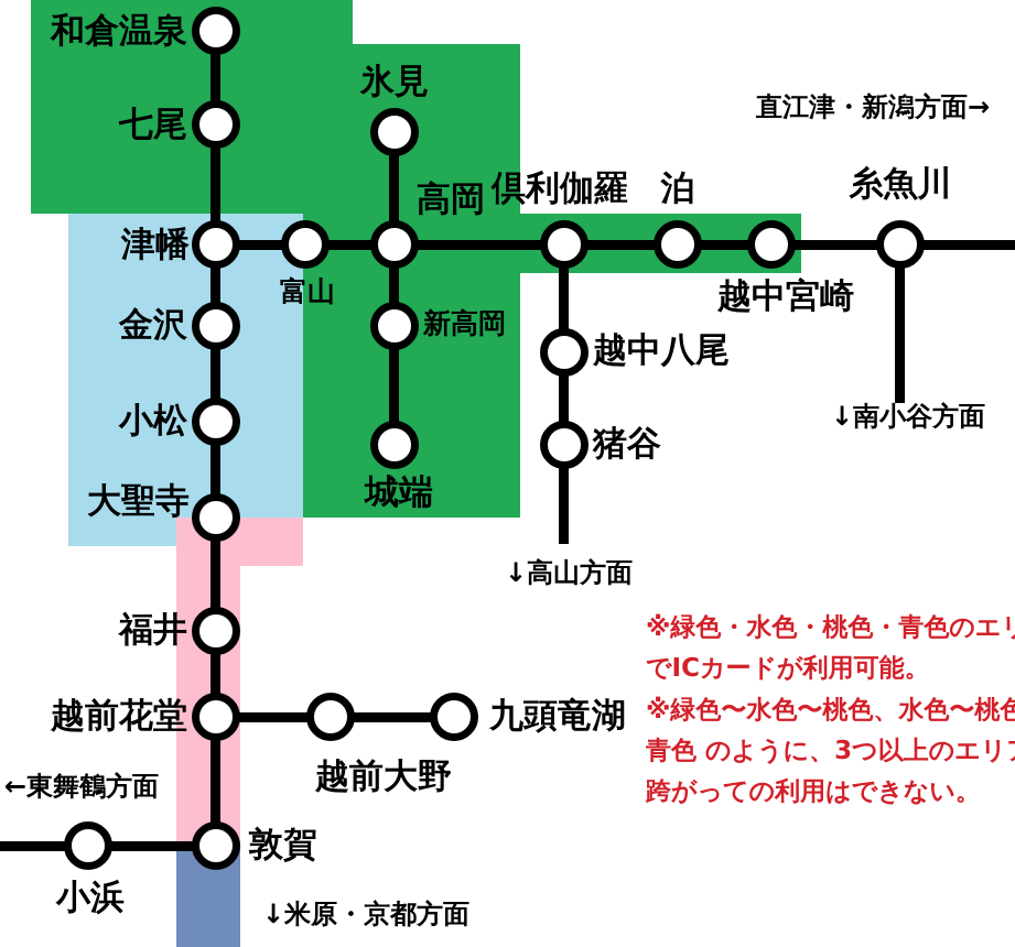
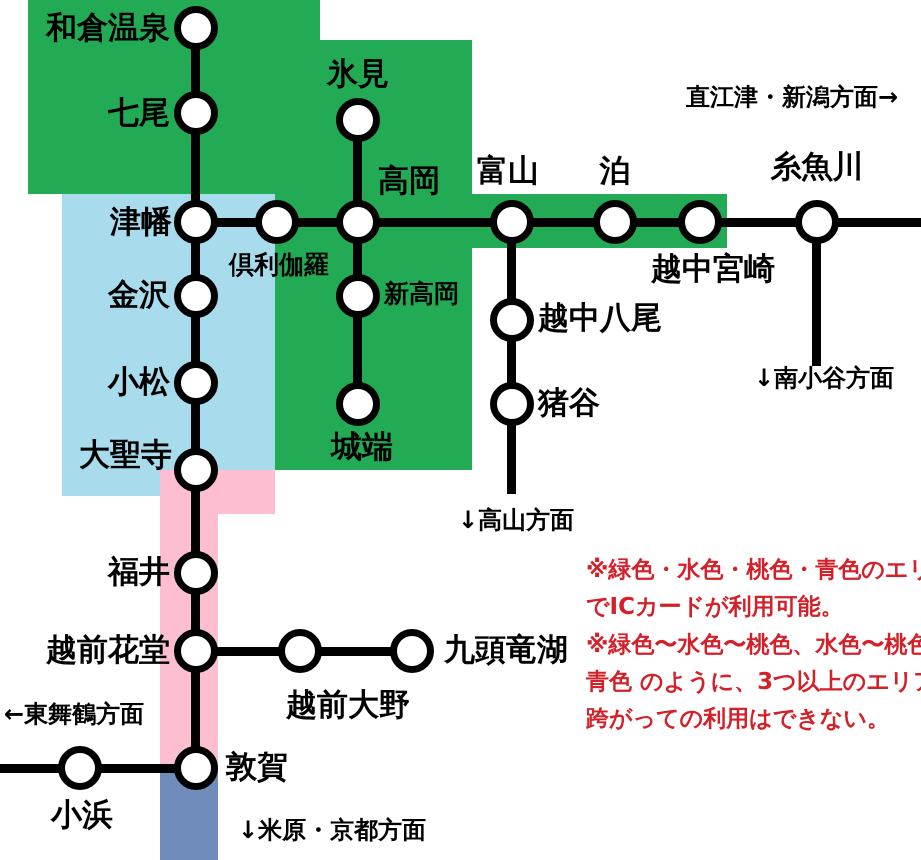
  和倉温泉
  七尾
  氷見
  津幡
- 富山
+ 倶利伽羅
  高岡
- 倶利伽羅
+ 富山
  泊
  越中宮崎
  糸魚川
  金沢
  新高岡
  越中八尾
  小松
  猪谷
  城端
  大聖寺
  福井
  越前花堂
  越前大野
  九頭竜湖
  小浜
  敦賀
  直江津・新潟方面→
  ↓南小谷方面
  ↓高山方面
  ←東舞鶴方面
  ↓米原・京都方面
  ※緑色・水色・桃色・青色のエリ
  でICカードが利用可能。
  ※緑色〜水色〜桃色、水色〜桃色
  青色 のように、3つ以上のエリ
  跨がっての利用はできない。
